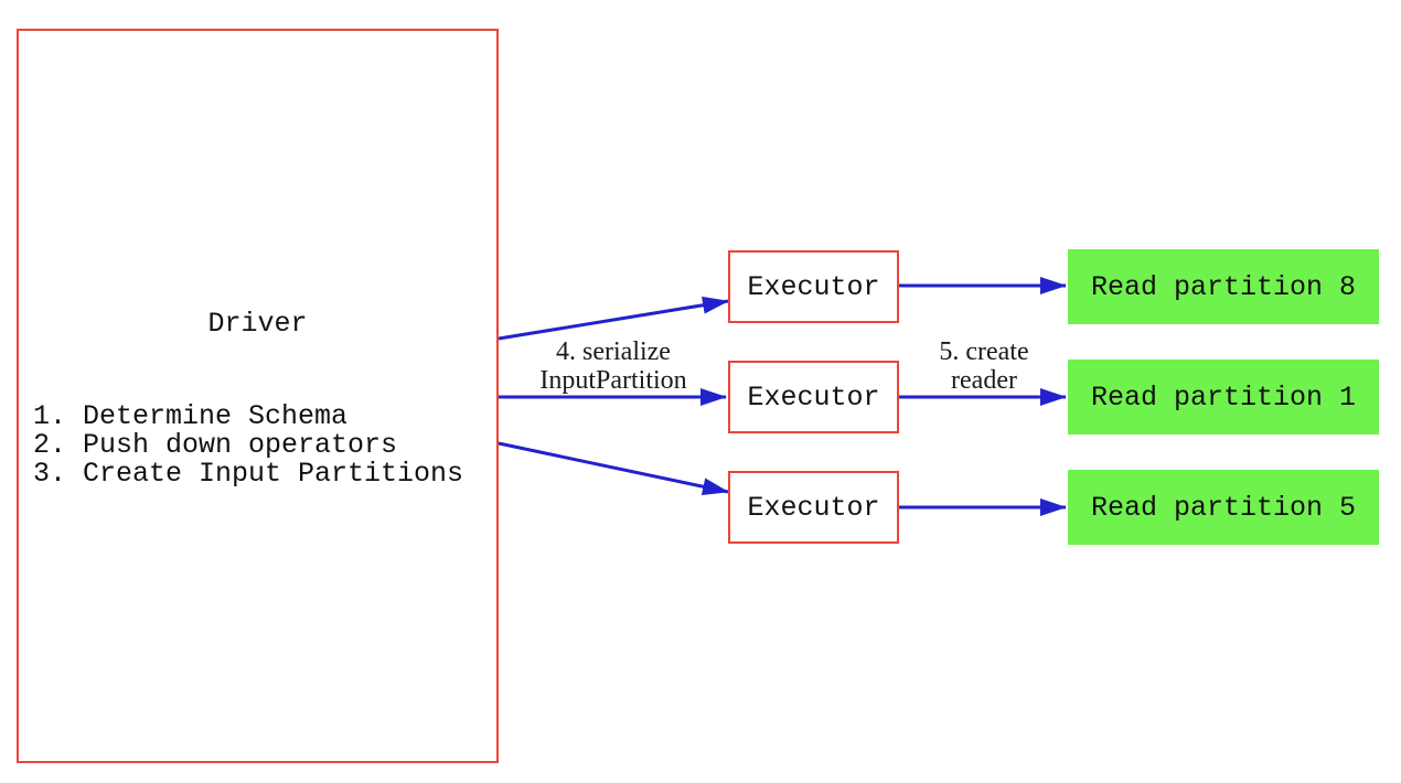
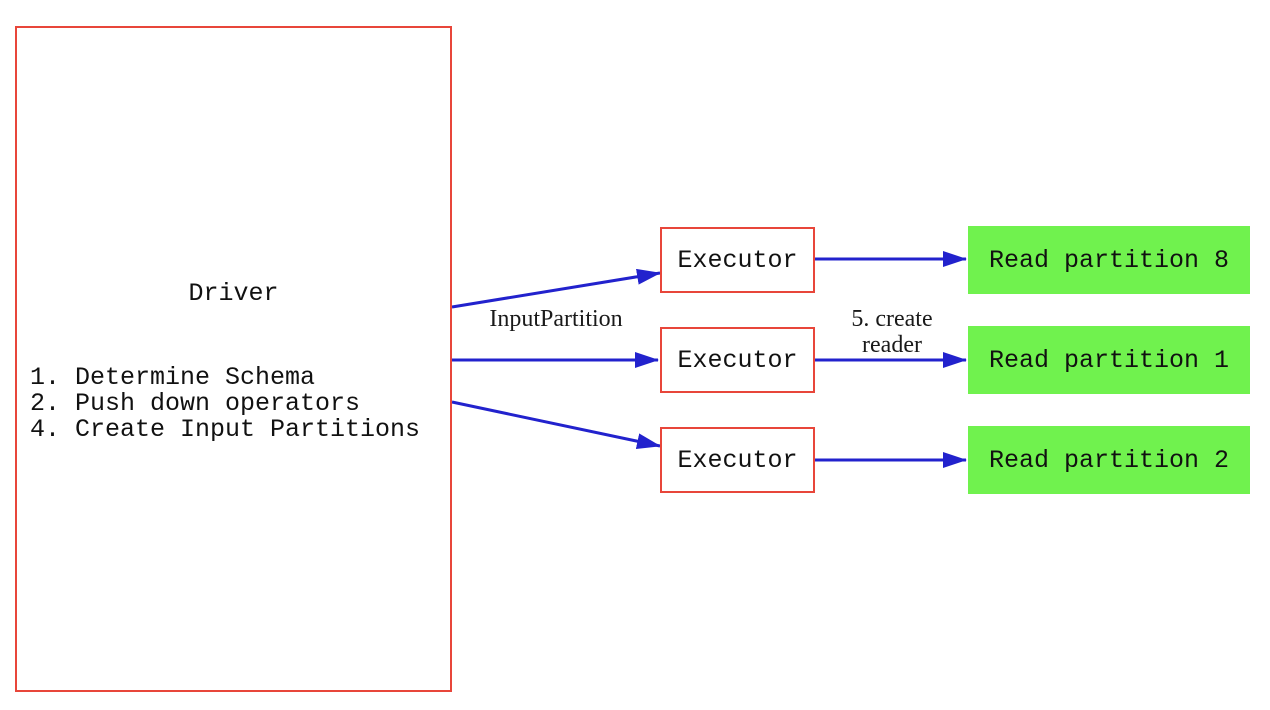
  Driver
  1. Determine Schema
  2. Push down operators
- 3. Create Input Partitions
+ 4. Create Input Partitions
  Executor
  Executor
  Executor
  Read partition 8
  Read partition 1
- Read partition 5
+ Read partition 2
- 4. serialize
  InputPartition
  5. create
  reader
